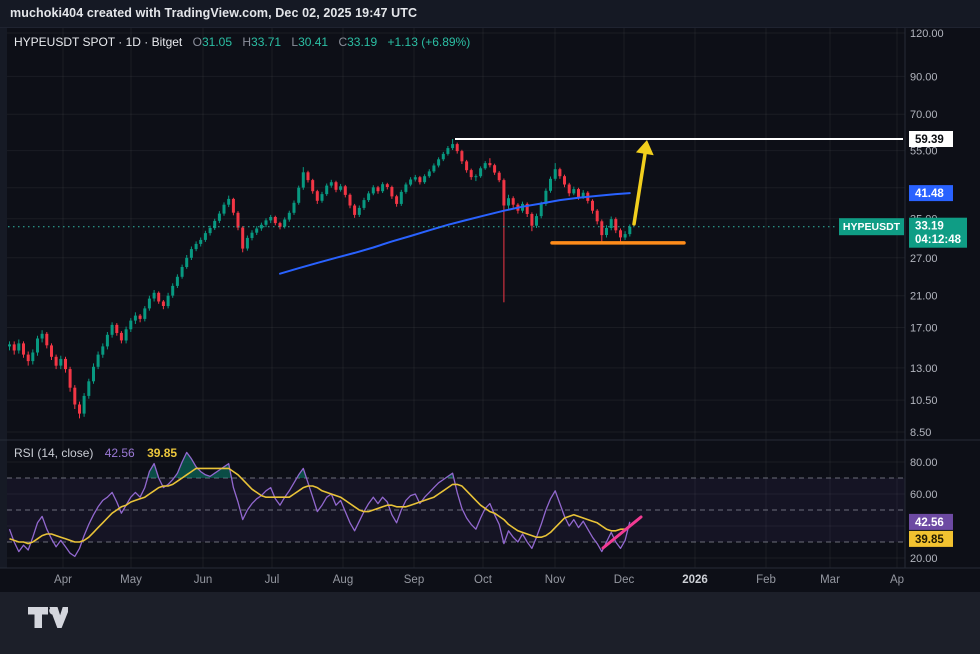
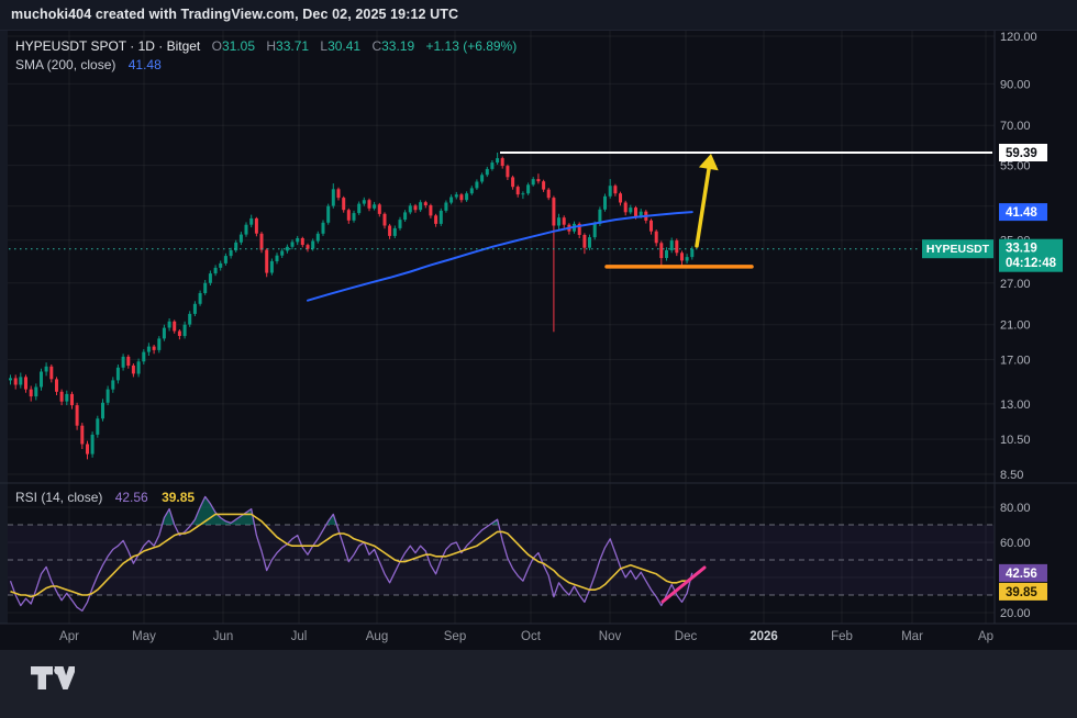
- muchoki404 created with TradingView.com, Dec 02, 2025 19:47 UTC
+ muchoki404 created with TradingView.com, Dec 02, 2025 19:12 UTC
  120.00
  90.00
  70.00
  55.00
  27.00
  21.00
  17.00
  13.00
  10.50
  8.50
  80.00
  60.00
  20.00
  Apr
  May
  Jun
  Jul
  Aug
  Sep
  Oct
  Nov
  Dec
  2026
  Feb
  Mar
  Ap
  59.39
  41.48
  33.19
  04:12:48
  HYPEUSDT
  42.56
  39.85
  HYPEUSDT SPOT · 1D · Bitget O31.05 H33.71 L30.41 C33.19 +1.13 (+6.89%)
+ SMA (200, close) 41.48
  RSI (14, close) 42.56 39.85
